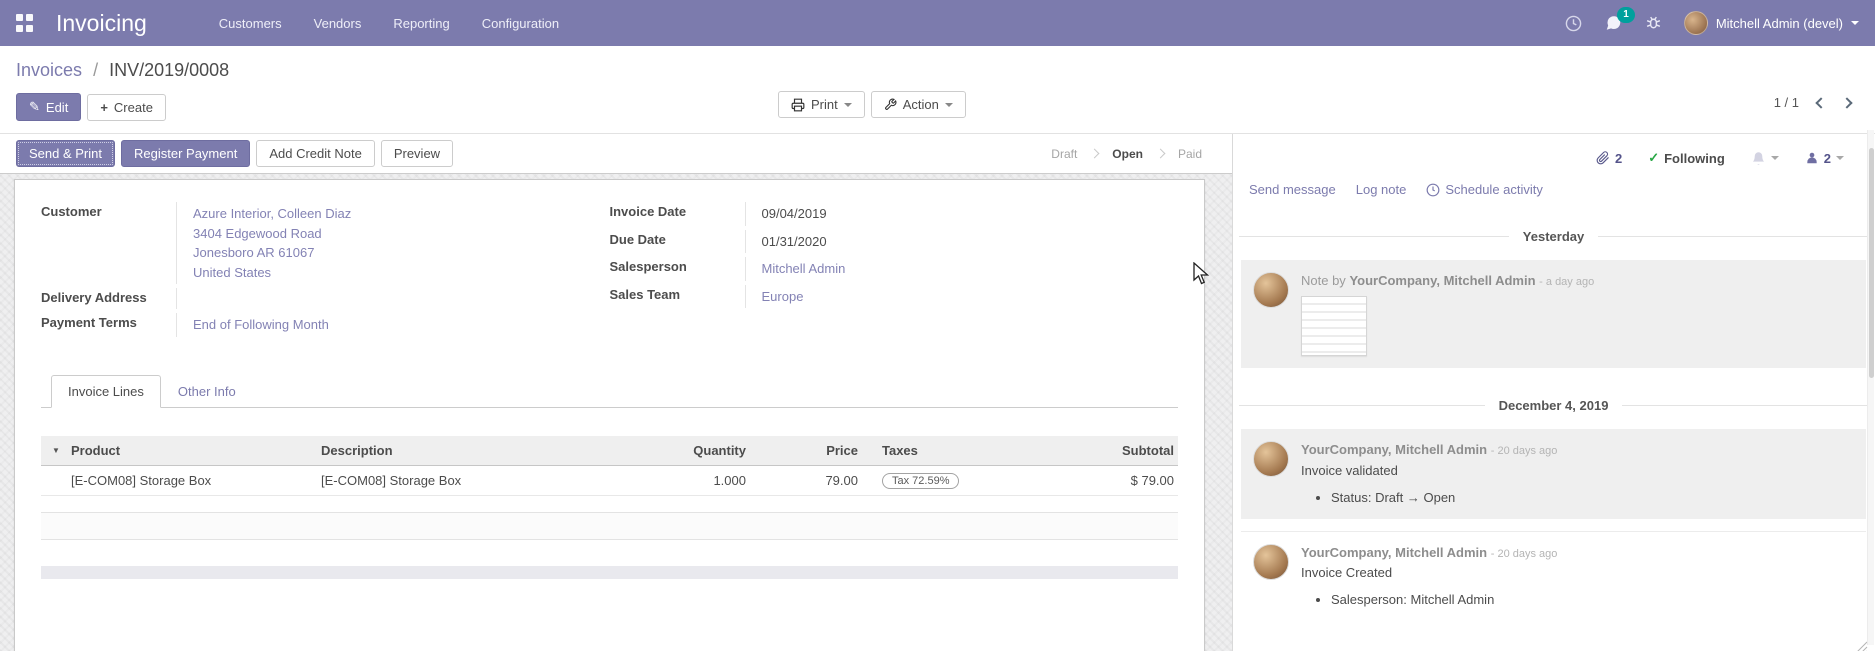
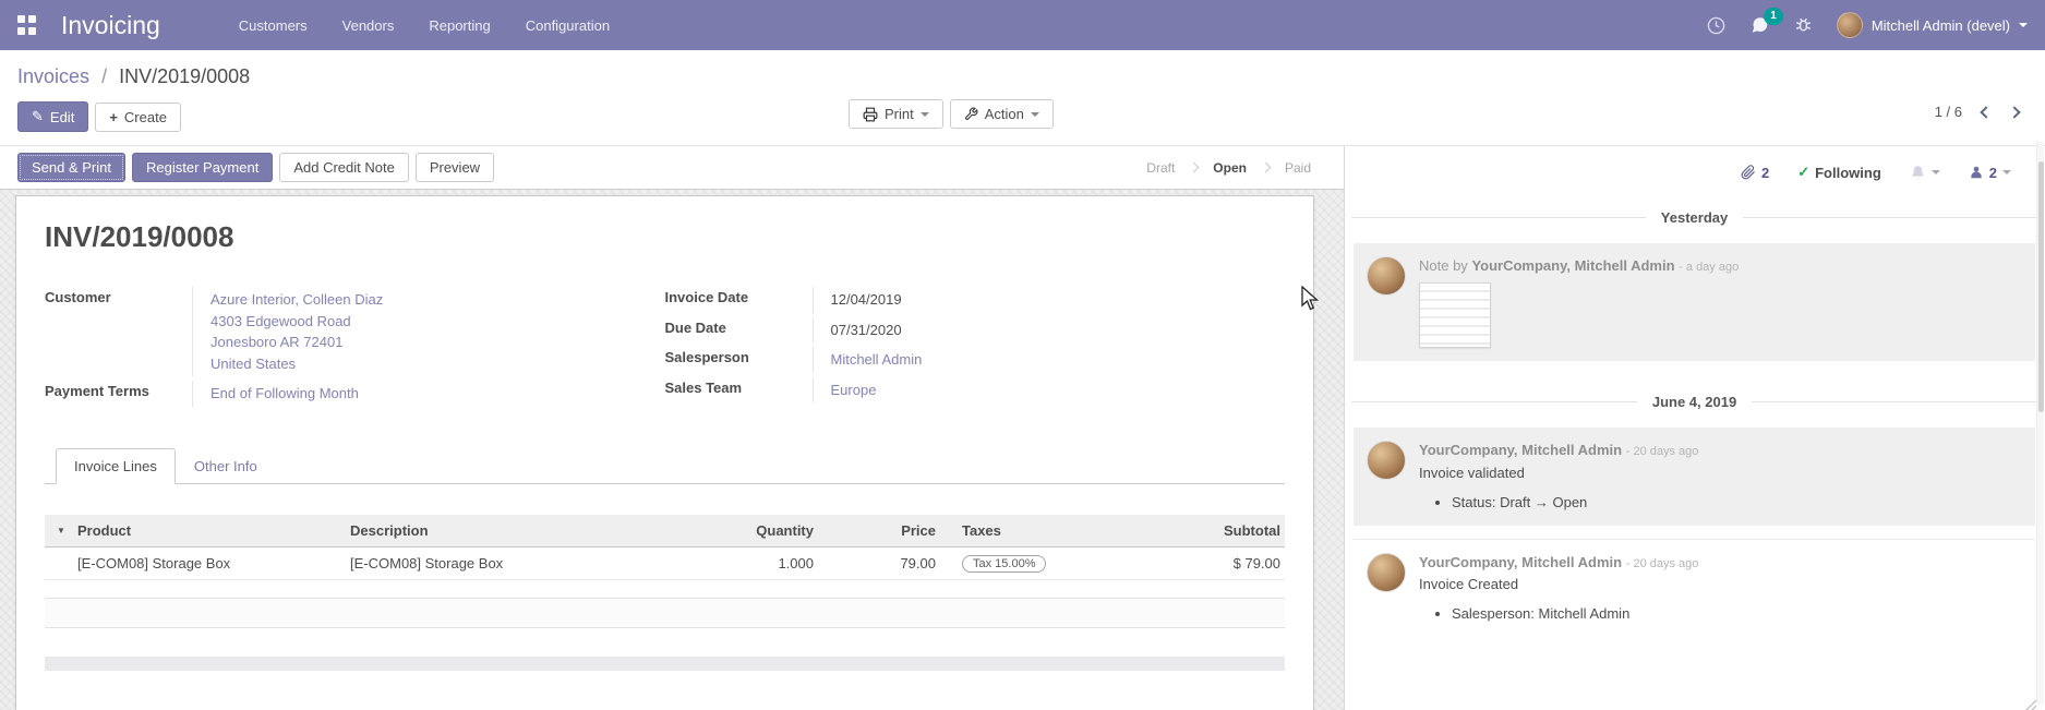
  Invoicing
  Customers
  Vendors
  Reporting
  Configuration
  1
  Mitchell Admin (devel)
  Invoices / INV/2019/0008
  ✎
  Edit
  +
  Create
  Print
  Action
- 1 / 1
+ 1 / 6
  Send & Print
  Register Payment
  Add Credit Note
  Preview
  Draft
  Open
  Paid
+ INV/2019/0008
  Customer
  Azure Interior, Colleen Diaz
- 3404 Edgewood Road
+ 4303 Edgewood Road
- Jonesboro AR 61067
+ Jonesboro AR 72401
  United States
- Delivery Address
  Payment Terms
  End of Following Month
  Invoice Date
- 09/04/2019
+ 12/04/2019
  Due Date
- 01/31/2020
+ 07/31/2020
  Salesperson
  Mitchell Admin
  Sales Team
  Europe
  Invoice Lines
  Other Info
  ▼
  Product
  Description
  Quantity
  Price
  Taxes
  Subtotal
  [E-COM08] Storage Box
  [E-COM08] Storage Box
  1.000
  79.00
- Tax 72.59%
+ Tax 15.00%
  $ 79.00
  2
  ✓
  Following
  2
- Send message
- Log note
- Schedule activity
  Yesterday
  Note by YourCompany, Mitchell Admin - a day ago
- December 4, 2019
+ June 4, 2019
  YourCompany, Mitchell Admin - 20 days ago
  Invoice validated
  Status: Draft → Open
  YourCompany, Mitchell Admin - 20 days ago
  Invoice Created
  Salesperson: Mitchell Admin
